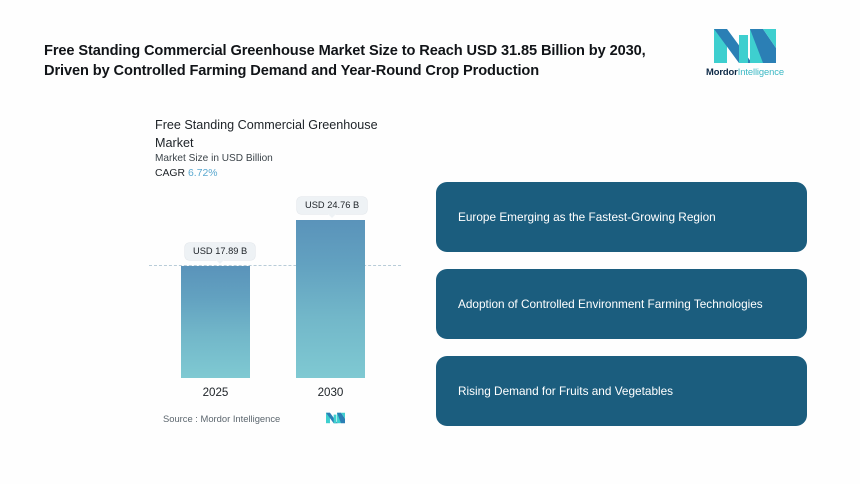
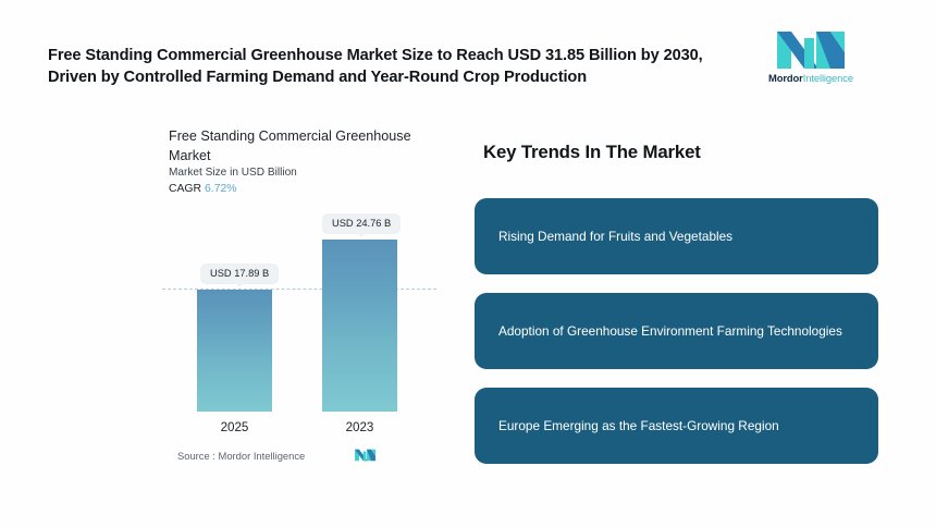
  Free Standing Commercial Greenhouse Market Size to Reach USD 31.85 Billion by 2030, Driven by Controlled Farming Demand and Year-Round Crop Production
  MordorIntelligence
  Free Standing Commercial Greenhouse Market
  Market Size in USD Billion
  CAGR 6.72%
  USD 17.89 B
  USD 24.76 B
  2025
- 2030
+ 2023
  Source : Mordor Intelligence
+ Key Trends In The Market
- Europe Emerging as the Fastest-Growing Region
+ Rising Demand for Fruits and Vegetables
- Adoption of Controlled Environment Farming Technologies
+ Adoption of Greenhouse Environment Farming Technologies
- Rising Demand for Fruits and Vegetables
+ Europe Emerging as the Fastest-Growing Region
